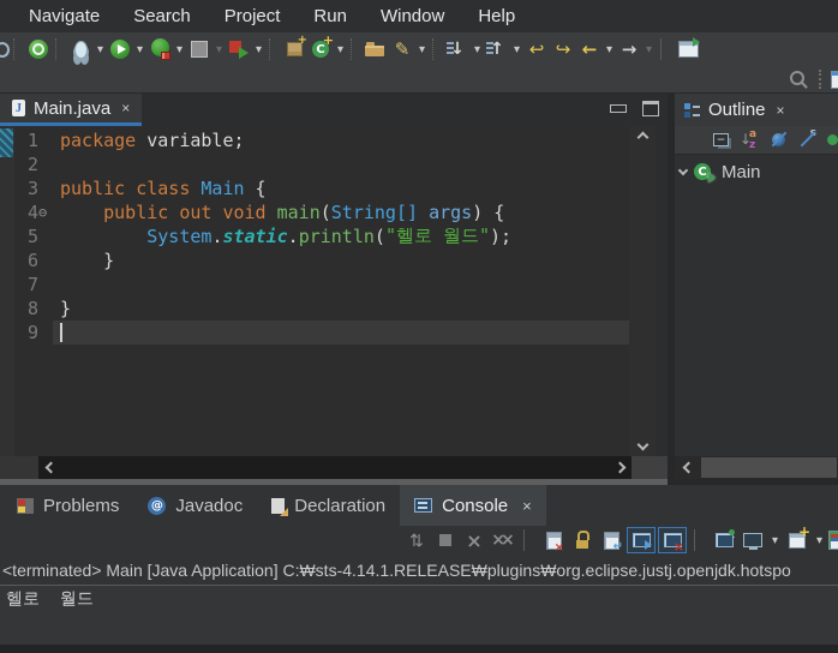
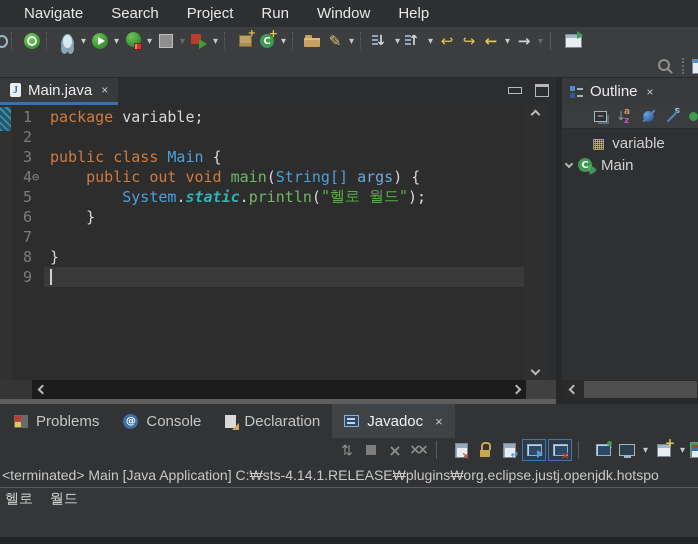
  Navigate
  Search
  Project
  Run
  Window
  Help
  Main.java
  ×
  1
  2
  3
  4
  ⊖
  5
  6
  7
  8
  9
  package
  variable;
  public
  class
  Main
  {
  public
  out
  void
  main
  (
  String[]
  args
  ) {
  System
  .
  static
  .
  println
  (
  "헬로 월드"
  );
  }
  }
  Outline
  ×
  ↓
  a
  z
+ ▦
+ variable
  C
  Main
  Problems
- Javadoc
+ Console
  Declaration
- Console
+ Javadoc
  ×
  <terminated> Main [Java Application] C:₩sts-4.14.1.RELEASE₩plugins₩org.eclipse.justj.openjdk.hotspo
  헬로 월드
